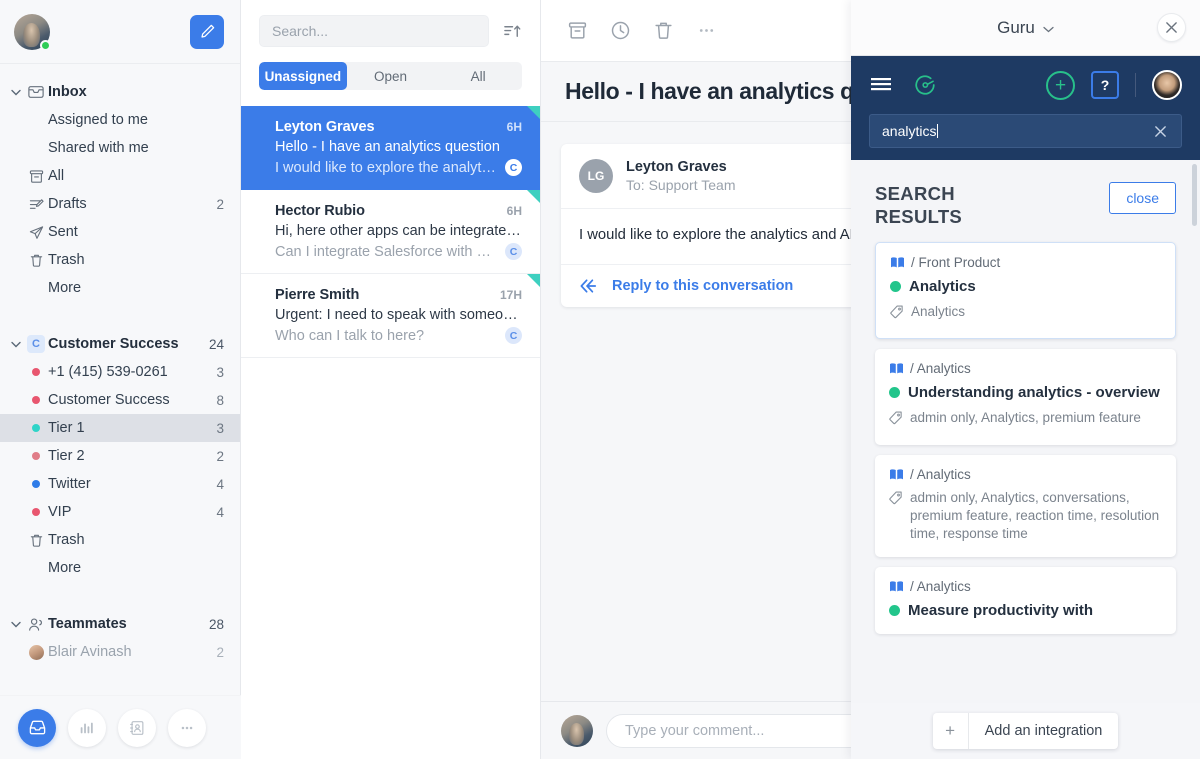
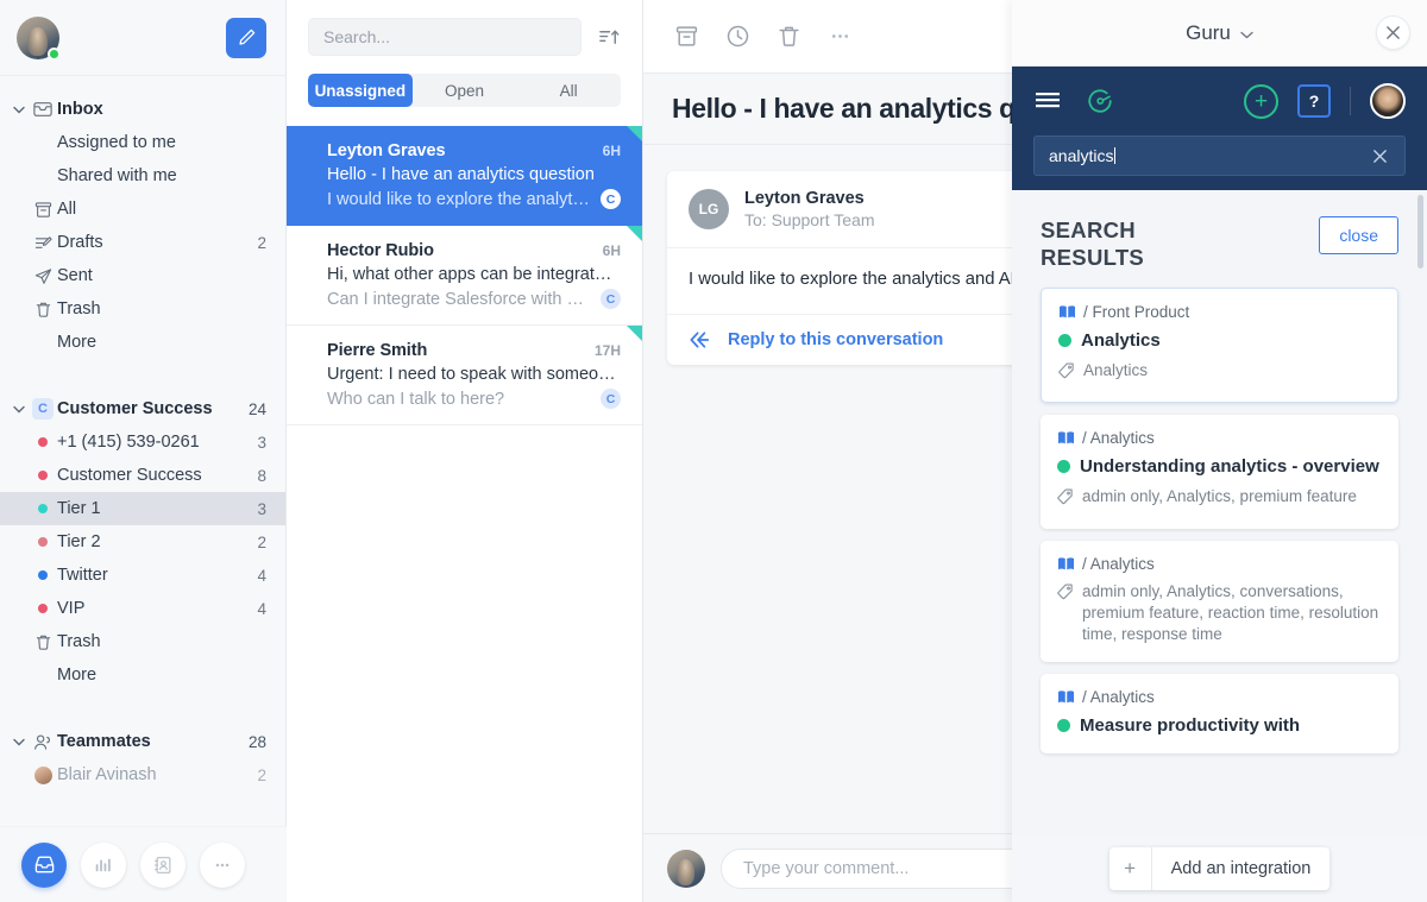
  Inbox
  Assigned to me
  Shared with me
  All
  Drafts
  2
  Sent
  Trash
  More
  C
  Customer Success
  24
  +1 (415) 539-0261
  3
  Customer Success
  8
  Tier 1
  3
  Tier 2
  2
  Twitter
  4
  VIP
  4
  Trash
  More
  Teammates
  28
  Blair Avinash
  2
  Search...
  Unassigned
  Open
  All
  Leyton Graves
  6H
  Hello - I have an analytics question
  I would like to explore the analytic.
  C
  Hector Rubio
  6H
- Hi, here other apps can be integrated?
+ Hi, what other apps can be integrated?
  Can I integrate Salesforce with Fr..
  C
  Pierre Smith
  17H
  Urgent: I need to speak with someon...
  Who can I talk to here?
  C
  Hello - I have an analytics q
  LG
  Leyton Graves
  To: Support Team
  I would like to explore the analytics and A
  Reply to this conversation
  Type your comment...
  Guru
  +
  ?
  analytics
  SEARCH RESULTS
  close
  / Front Product
  Analytics
  Analytics
  / Analytics
  Understanding analytics - overview
  admin only, Analytics, premium feature
  / Analytics
  admin only, Analytics, conversations, premium feature, reaction time, resolution time, response time
  / Analytics
  Measure productivity with
  +
  Add an integration
